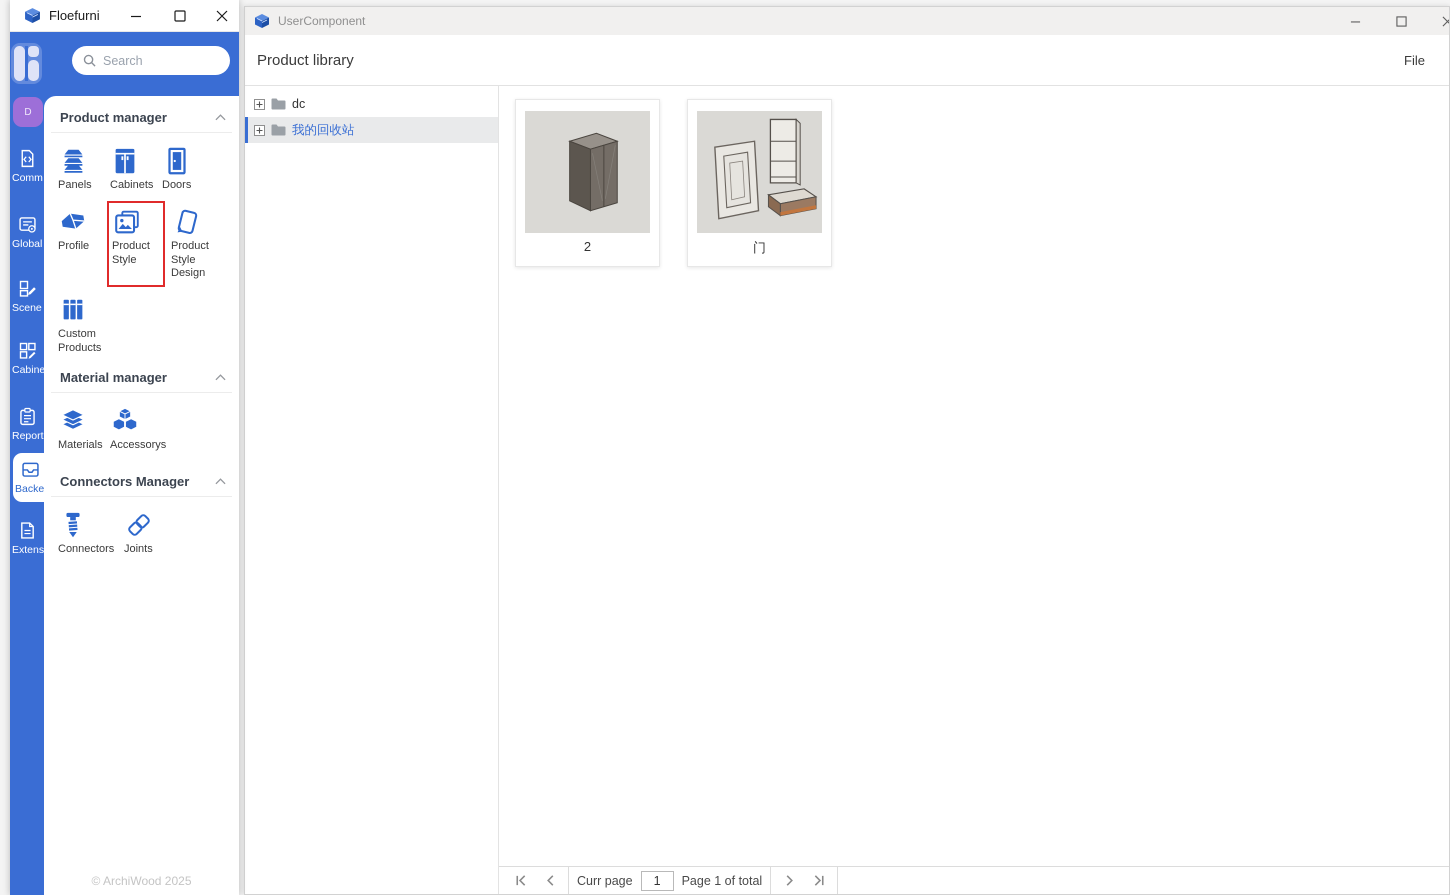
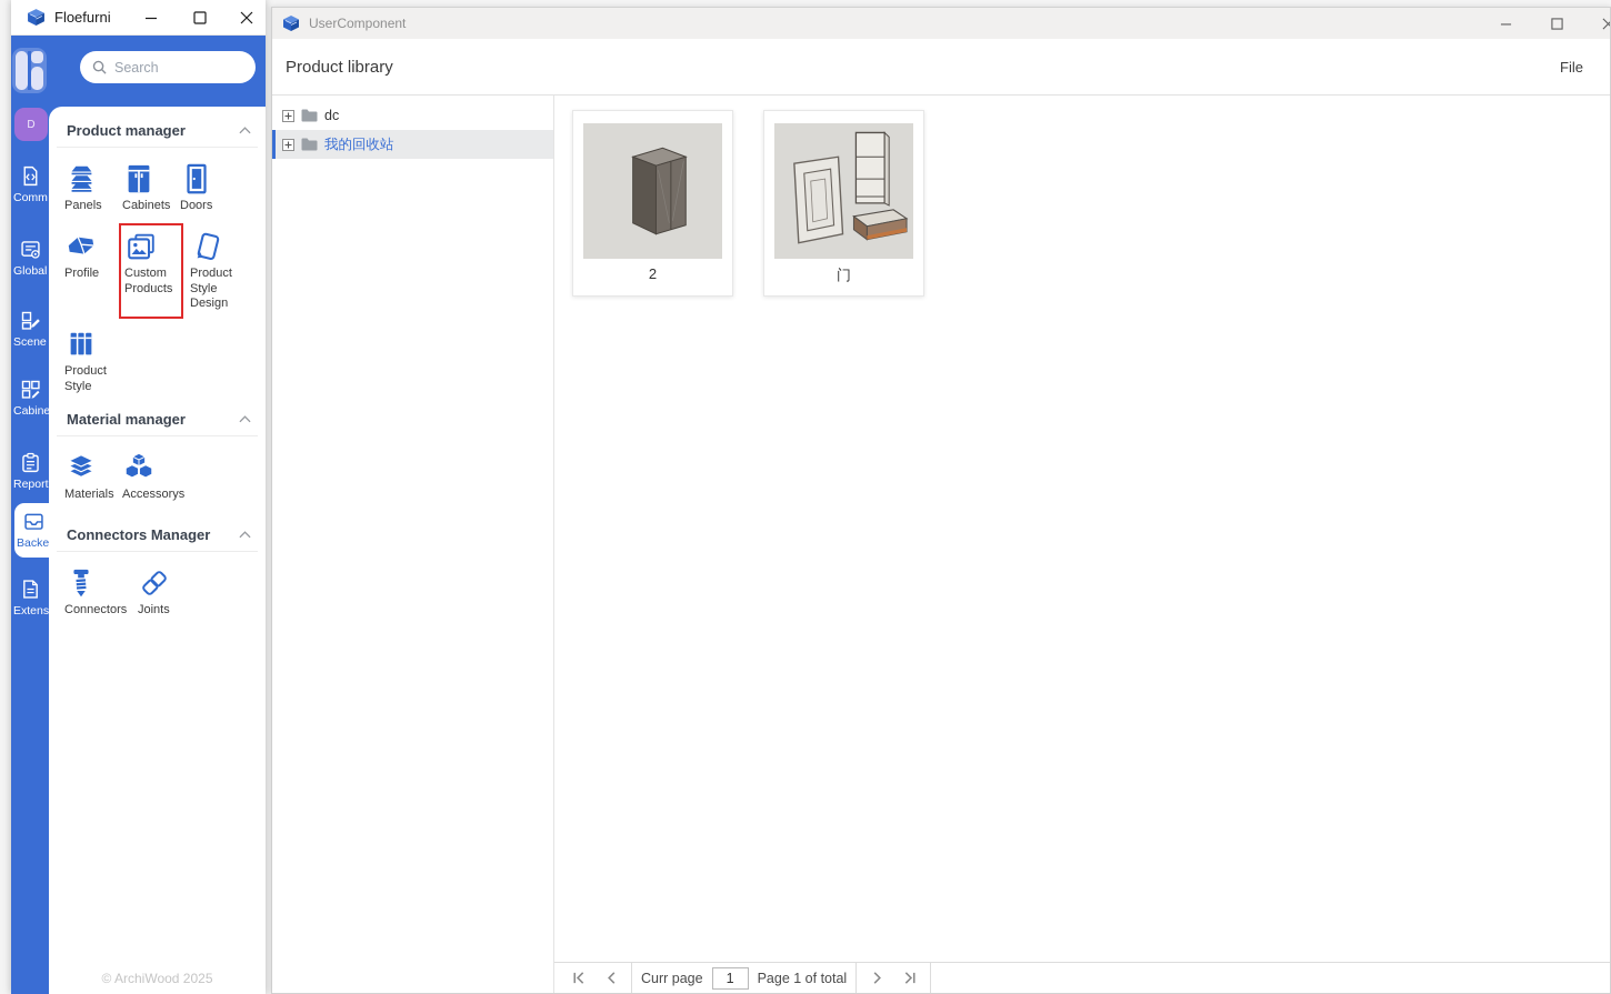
  Floefurni
  Search
  D
  Comm
  Global
  Scene
  Cabine
  Report
  Backe
  Extens
  Product manager
  Panels
  Cabinets
  Doors
  Profile
- Product Style
+ Custom Products
  Product Style Design
- Custom Products
+ Product Style
  Material manager
  Materials
  Accessorys
  Connectors Manager
  Connectors
  Joints
  © ArchiWood 2025
  UserComponent
  Product library
  File
  dc
  我的回收站
  2
  门
  Curr page
  1
  Page 1 of total
